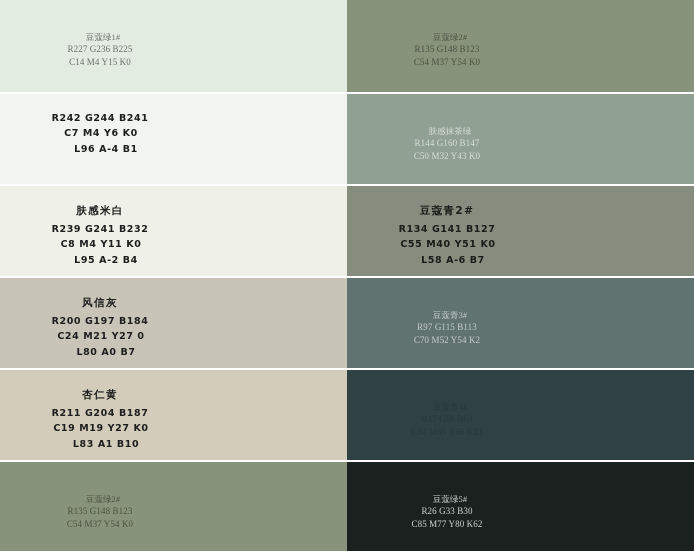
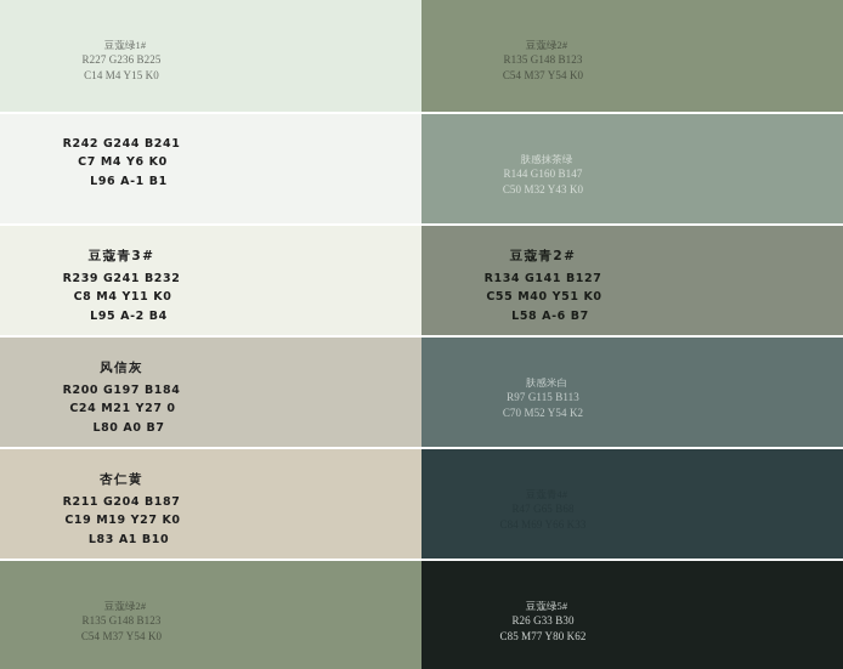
  豆蔻绿1#
  R227 G236 B225
  C14 M4 Y15 K0
  豆蔻绿2#
  R135 G148 B123
  C54 M37 Y54 K0
  R242 G244 B241
  C7 M4 Y6 K0
- L96 A-4 B1
+ L96 A-1 B1
  肤感抹茶绿
  R144 G160 B147
  C50 M32 Y43 K0
- 肤感米白
+ 豆蔻青3#
  R239 G241 B232
  C8 M4 Y11 K0
  L95 A-2 B4
  豆蔻青2#
  R134 G141 B127
  C55 M40 Y51 K0
  L58 A-6 B7
  风信灰
  R200 G197 B184
  C24 M21 Y27 0
  L80 A0 B7
- 豆蔻青3#
+ 肤感米白
  R97 G115 B113
  C70 M52 Y54 K2
  杏仁黄
  R211 G204 B187
  C19 M19 Y27 K0
  L83 A1 B10
  豆蔻绿2#
  R135 G148 B123
  C54 M37 Y54 K0
  豆蔻绿5#
  R26 G33 B30
  C85 M77 Y80 K62
